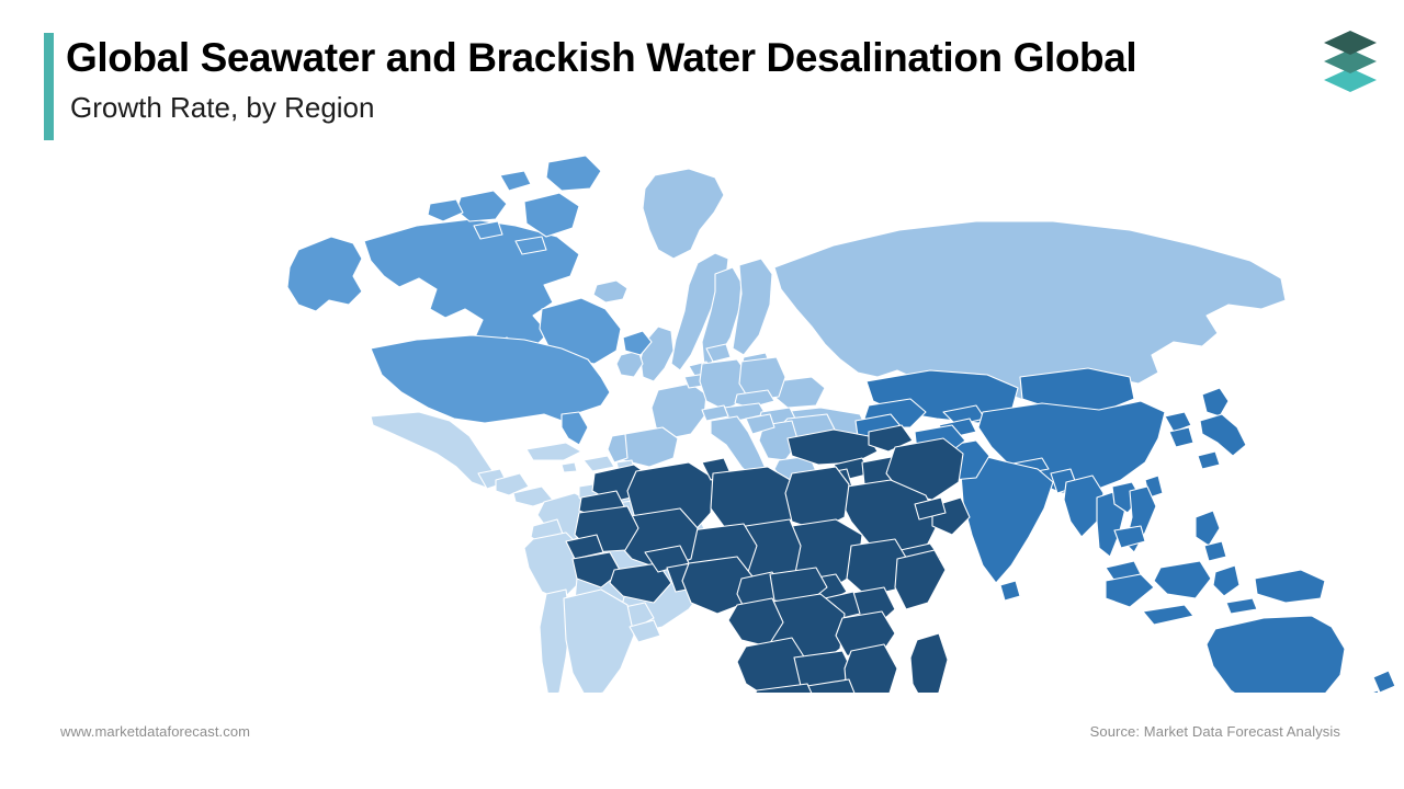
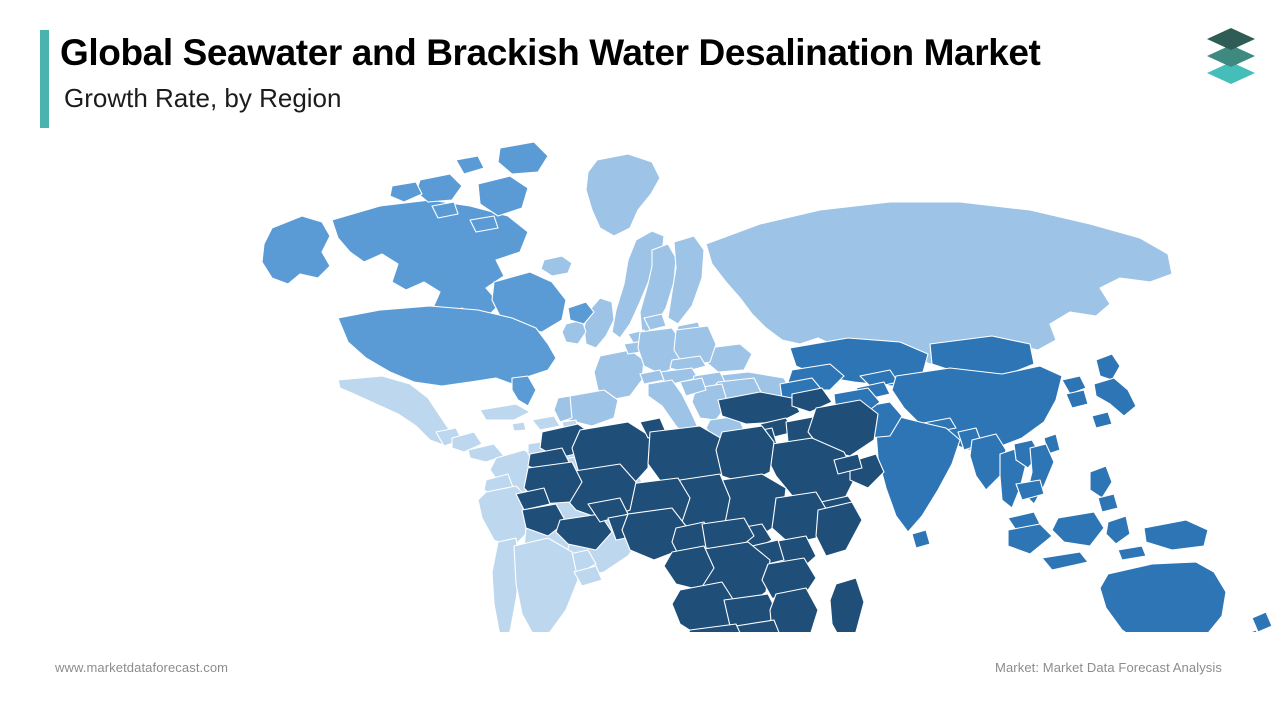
- Global Seawater and Brackish Water Desalination Global
+ Global Seawater and Brackish Water Desalination Market
  Growth Rate, by Region
  www.marketdataforecast.com
- Source: Market Data Forecast Analysis
+ Market: Market Data Forecast Analysis
